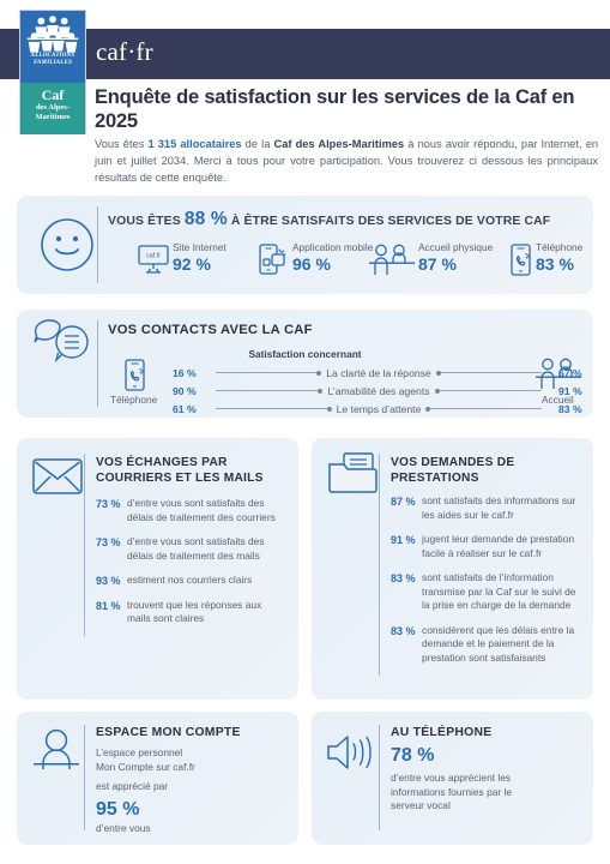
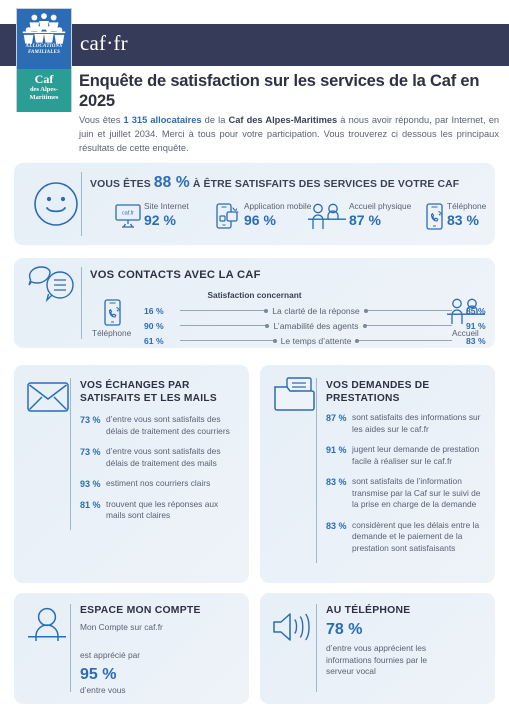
  caf·fr
  Caf
  Enquête de satisfaction sur les services de la Caf en 2025
  Vous êtes 1 315 allocataires de la Caf des Alpes-Maritimes à nous avoir répondu, par Internet, en juin et juillet 2034. Merci à tous pour votre participation. Vous trouverez ci dessous les principaux résultats de cette enquête.
  VOUS ÊTES 88 % À ÊTRE SATISFAITS DES SERVICES DE VOTRE CAF
  Site Internet
  92 %
  Application mobile
  96 %
  Accueil physique
  87 %
  Téléphone
  83 %
  VOS CONTACTS AVEC LA CAF
  Satisfaction concernant
  Téléphone
  Accueil
  16 %
  La clarté de la réponse
- 67 %
+ 85 %
  90 %
  L’amabilité des agents
  91 %
  61 %
  Le temps d’attente
  83 %
- VOS ÉCHANGES PAR COURRIERS ET LES MAILS
+ VOS ÉCHANGES PAR SATISFAITS ET LES MAILS
  73 %
  d’entre vous sont satisfaits des délais de traitement des courriers
  73 %
  d’entre vous sont satisfaits des délais de traitement des mails
  93 %
  estiment nos courriers clairs
  81 %
  trouvent que les réponses aux mails sont claires
  VOS DEMANDES DE PRESTATIONS
  87 %
  sont satisfaits des informations sur les aides sur le caf.fr
  91 %
  jugent leur demande de prestation facile à réaliser sur le caf.fr
  83 %
  sont satisfaits de l’information transmise par la Caf sur le suivi de la prise en charge de la demande
  83 %
  considèrent que les délais entre la demande et le paiement de la prestation sont satisfaisants
  ESPACE MON COMPTE
- L’espace personnel
  Mon Compte sur caf.fr
  est apprécié par
  95 %
  d’entre vous
  AU TÉLÉPHONE
  78 %
  d’entre vous apprécient les informations fournies par le serveur vocal
